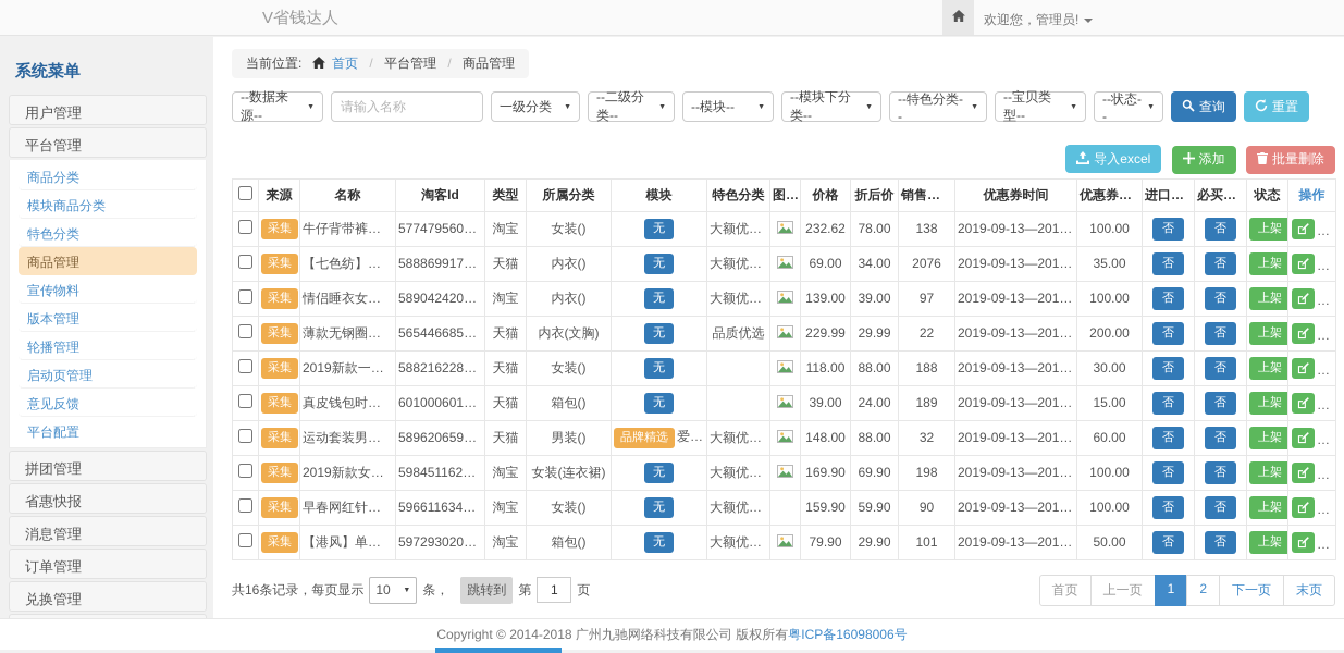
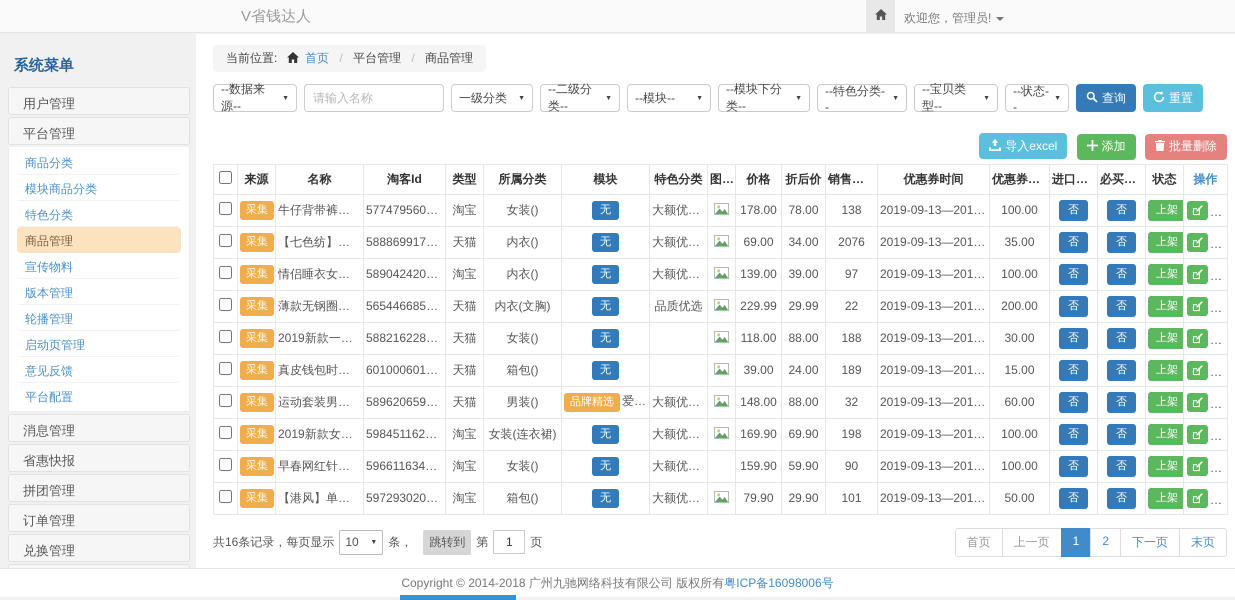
  V省钱达人
  欢迎您，管理员!
  系统菜单
  用户管理
  平台管理
  商品分类
  模块商品分类
  特色分类
  商品管理
  宣传物料
  版本管理
  轮播管理
  启动页管理
  意见反馈
  平台配置
- 拼团管理
+ 消息管理
  省惠快报
- 消息管理
+ 拼团管理
  订单管理
  兑换管理
  当前位置: 首页 / 平台管理 / 商品管理
  --数据来源--
  请输入名称
  一级分类
  --二级分类--
  --模块--
  --模块下分类--
  --特色分类--
  --宝贝类型--
  --状态--
  查询
  重置
  导入excel
  添加
  批量删除
  	来源	名称	淘客Id	类型	所属分类	模块	特色分类	图标	价格	折后价	销售数量	优惠券时间	优惠券金额	进口优选	必买清单	状态	操作
- 	采集	牛仔背带裤女秋	577479560965	淘宝	女装()	无	大额优惠券		232.62	78.00	138	2019-09-13—2019-0	100.00	否	否	上架
+ 	采集	牛仔背带裤女秋	577479560965	淘宝	女装()	无	大额优惠券		178.00	78.00	138	2019-09-13—2019-0	100.00	否	否	上架
  	采集	【七色纺】可爱	588869917501	天猫	内衣()	无	大额优惠券		69.00	34.00	2076	2019-09-13—2019-0	35.00	否	否	上架
  	采集	情侣睡衣女夏丝	589042420344	淘宝	内衣()	无	大额优惠券		139.00	39.00	97	2019-09-13—2019-0	100.00	否	否	上架
  	采集	薄款无钢圈文胸	565446685867	天猫	内衣(文胸)	无	品质优选		229.99	29.99	22	2019-09-13—2019-0	200.00	否	否	上架
  	采集	2019新款一片式	588216228899	天猫	女装()	无			118.00	88.00	188	2019-09-13—2019-0	30.00	否	否	上架
  	采集	真皮钱包时尚优	601000601341	天猫	箱包()	无			39.00	24.00	189	2019-09-13—2019-0	15.00	否	否	上架
  	采集	运动套装男士卫	589620659791	天猫	男装()	品牌精选 爱上	大额优惠券		148.00	88.00	32	2019-09-13—2019-0	60.00	否	否	上架
  	采集	2019新款女秋薄	598451162391	淘宝	女装(连衣裙)	无	大额优惠券		169.90	69.90	198	2019-09-13—2019-0	100.00	否	否	上架
  	采集	早春网红针织外	596611634525	淘宝	女装()	无	大额优惠券		159.90	59.90	90	2019-09-13—2019-0	100.00	否	否	上架
  	采集	【港风】单肩斜	597293020870	淘宝	箱包()	无	大额优惠券		79.90	29.90	101	2019-09-13—2019-0	50.00	否	否	上架
  共16条记录，每页显示
  10
  条，
  跳转到
  第
  1
  页
  首页
  上一页
  1
  2
  下一页
  末页
  Copyright © 2014-2018 广州九驰网络科技有限公司 版权所有粤ICP备16098006号
